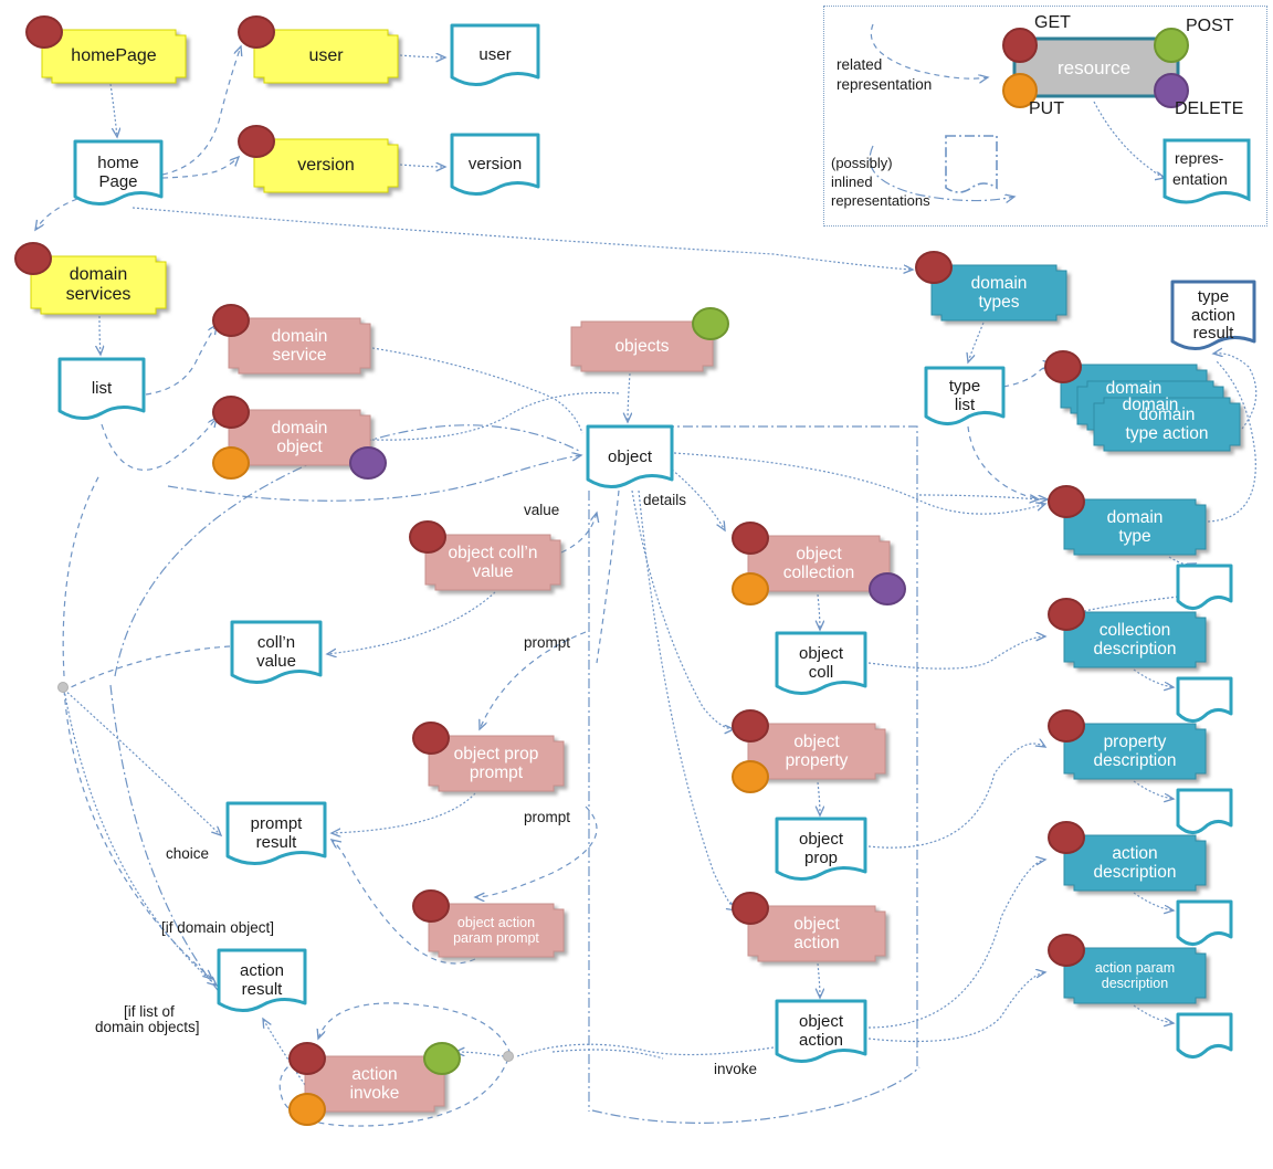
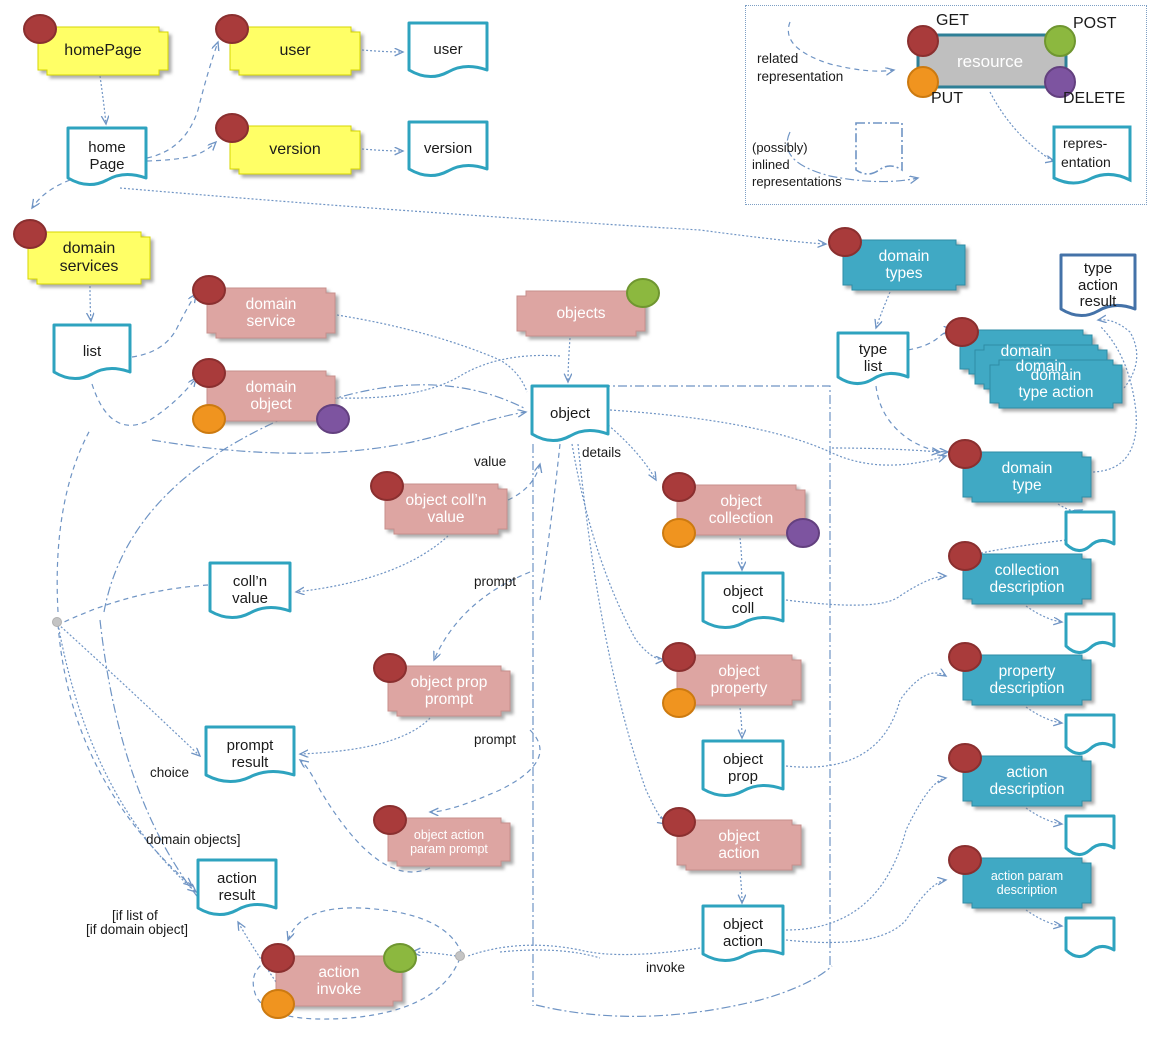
  related
  representation
  (possibly)
  inlined
  representations
  resource
  GET
  POST
  PUT
  DELETE
  repres-
  entation
  homePage
  user
  version
  domain
  services
  home
  Page
  user
  version
  list
  domain
  service
  domain
  object
  objects
  object
  object coll’n
  value
  coll’n
  value
  object
  collection
  object
  coll
  object prop
  prompt
  prompt
  result
  object
  property
  object
  prop
  object action
  param prompt
  action
  result
  object
  action
  object
  action
  action
  invoke
  domain
  types
  type
  list
  domain
  domain
  domain
  type action
  type
  action
  result
  domain
  type
  collection
  description
  property
  description
  action
  description
  action param
  description
  value
  details
  prompt
  prompt
  choice
- [if domain object]
+ domain objects]
  [if list of
- domain objects]
+ [if domain object]
  invoke
